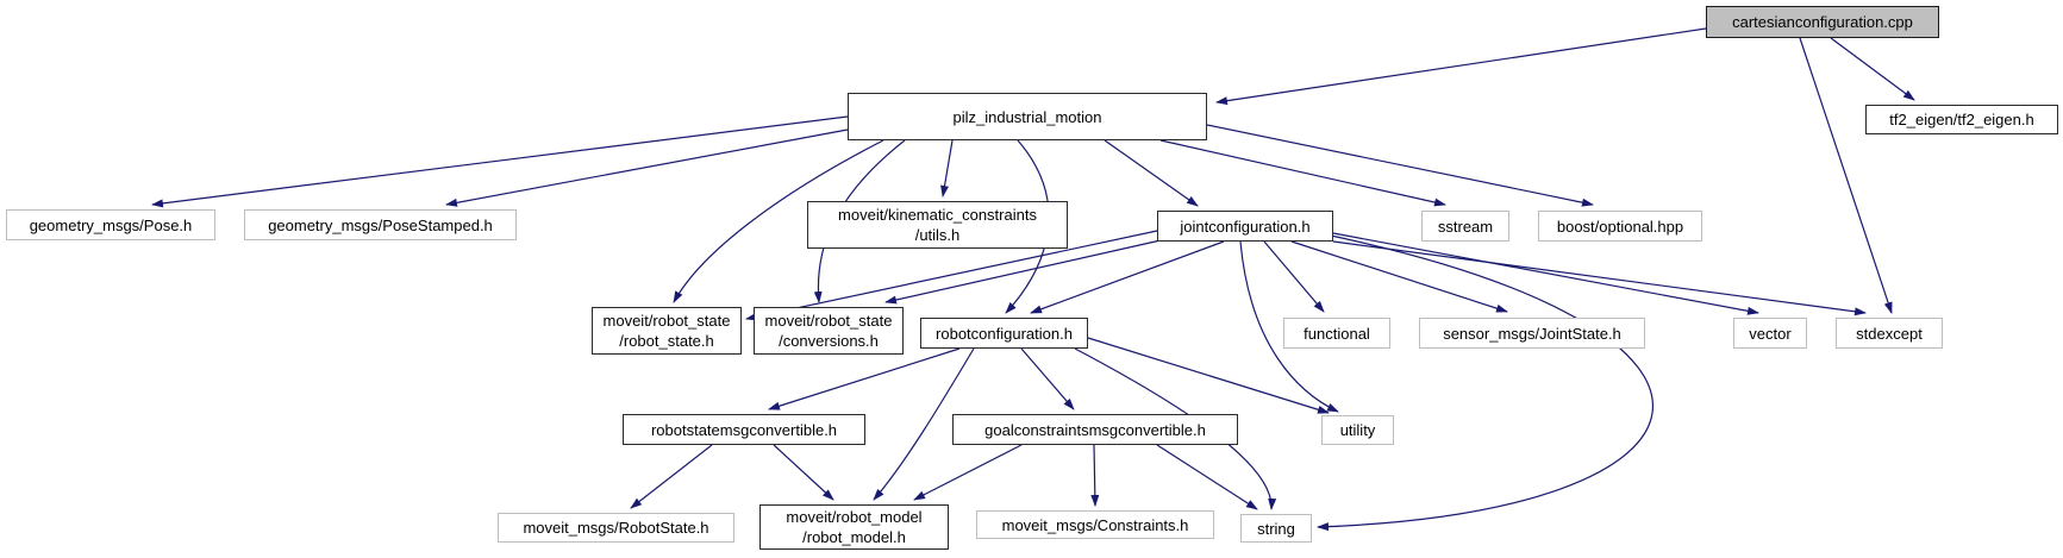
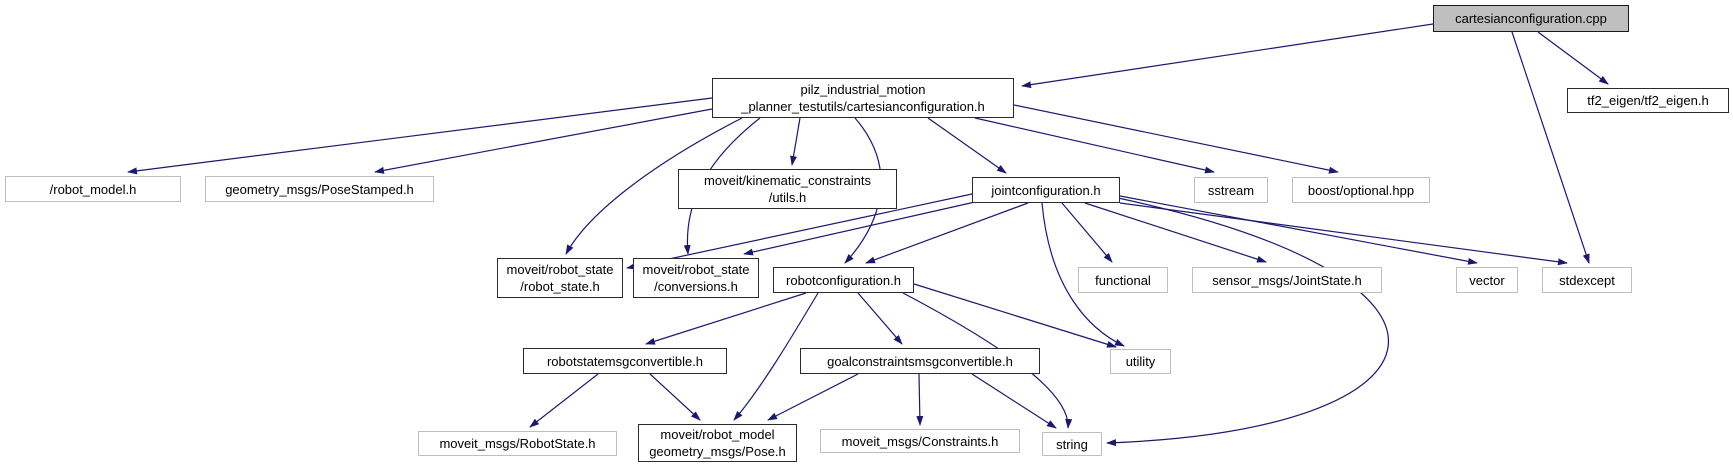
  cartesianconfiguration.cpp
  pilz_industrial_motion
+ _planner_testutils/cartesianconfiguration.h
  tf2_eigen/tf2_eigen.h
- geometry_msgs/Pose.h
+ /robot_model.h
  geometry_msgs/PoseStamped.h
  moveit/kinematic_constraints
  /utils.h
  jointconfiguration.h
  sstream
  boost/optional.hpp
  moveit/robot_state
  /robot_state.h
  moveit/robot_state
  /conversions.h
  robotconfiguration.h
  functional
  sensor_msgs/JointState.h
  vector
  stdexcept
  robotstatemsgconvertible.h
  goalconstraintsmsgconvertible.h
  utility
  moveit_msgs/RobotState.h
  moveit/robot_model
- /robot_model.h
+ geometry_msgs/Pose.h
  moveit_msgs/Constraints.h
  string
